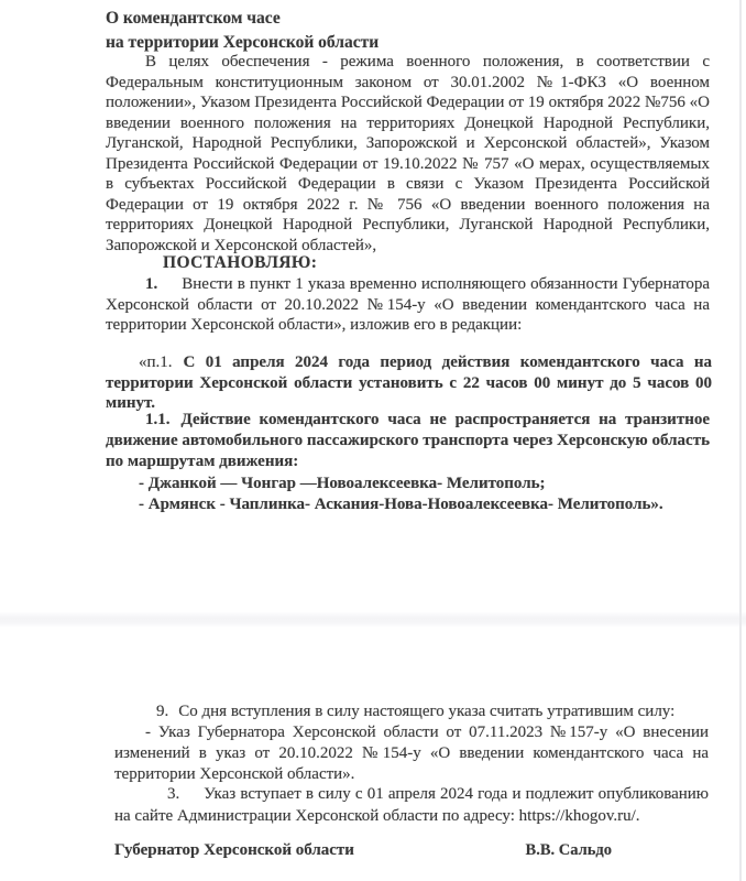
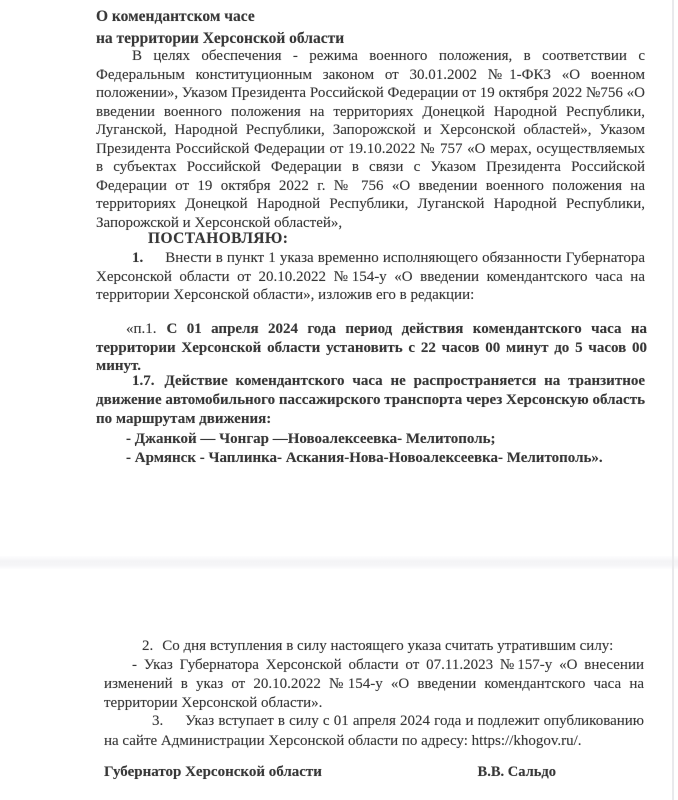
  О комендантском часе
  на территории Херсонской области
  В целях обеспечения - режима военного положения, в соответствии с Федеральным конституционным законом от 30.01.2002 №1-ФКЗ «О военном положении», Указом Президента Российской Федерации от 19 октября 2022 №756 «О введении военного положения на территориях Донецкой Народной Республики, Луганской, Народной Республики, Запорожской и Херсонской областей», Указом Президента Российской Федерации от 19.10.2022 № 757 «О мерах, осуществляемых в субъектах Российской Федерации в связи с Указом Президента Российской Федерации от 19 октября 2022 г. № 756 «О введении военного положения на территориях Донецкой Народной Республики, Луганской Народной Республики, Запорожской и Херсонской областей»,
  ПОСТАНОВЛЯЮ:
  1. Внести в пункт 1 указа временно исполняющего обязанности Губернатора Херсонской области от 20.10.2022 №154-у «О введении комендантского часа на территории Херсонской области», изложив его в редакции:
  «п.1. С 01 апреля 2024 года период действия комендантского часа на территории Херсонской области установить с 22 часов 00 минут до 5 часов 00 минут.
- 1.1. Действие комендантского часа не распространяется на транзитное движение автомобильного пассажирского транспорта через Херсонскую область по маршрутам движения:
+ 1.7. Действие комендантского часа не распространяется на транзитное движение автомобильного пассажирского транспорта через Херсонскую область по маршрутам движения:
  - Джанкой — Чонгар —Новоалексеевка- Мелитополь;
  - Армянск - Чаплинка- Аскания-Нова-Новоалексеевка- Мелитополь».
- 9. Со дня вступления в силу настоящего указа считать утратившим силу:
+ 2. Со дня вступления в силу настоящего указа считать утратившим силу:
  - Указ Губернатора Херсонской области от 07.11.2023 №157-у «О внесении изменений в указ от 20.10.2022 №154-у «О введении комендантского часа на территории Херсонской области».
  3. Указ вступает в силу с 01 апреля 2024 года и подлежит опубликованию на сайте Администрации Херсонской области по адресу: https://khogov.ru/.
  Губернатор Херсонской области
  В.В. Сальдо
